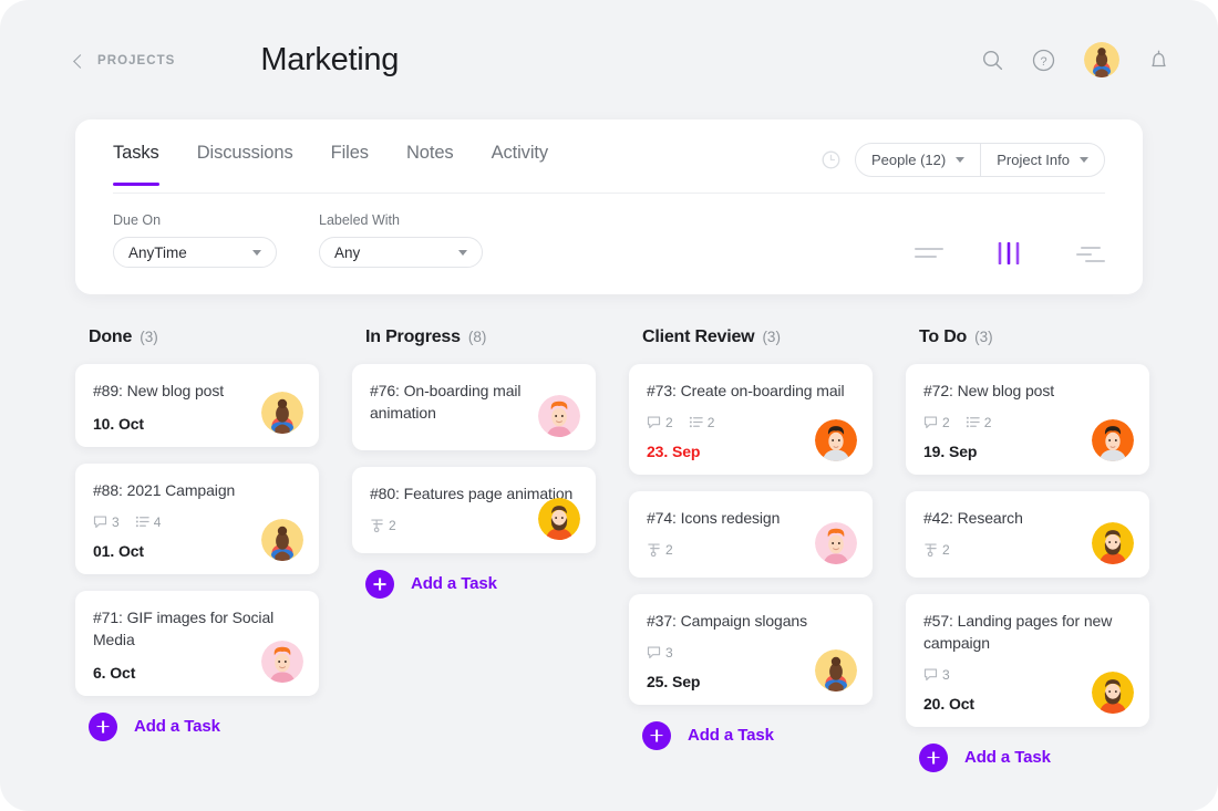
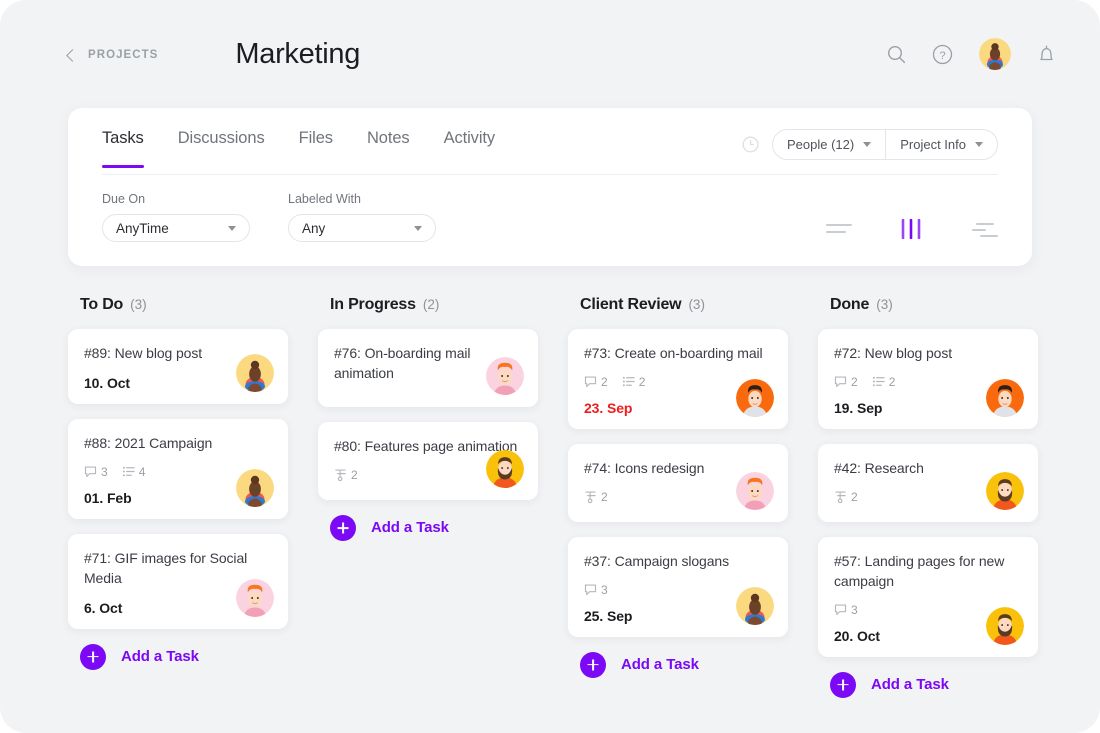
  PROJECTS
  Marketing
  ?
  Tasks
  Discussions
  Files
  Notes
  Activity
  People (12)
  Project Info
  Due On
  AnyTime
  Labeled With
  Any
- Done
+ To Do
  (3)
  #89: New blog post
  10. Oct
  #88: 2021 Campaign
  3
  4
- 01. Oct
+ 01. Feb
  #71: GIF images for Social Media
  6. Oct
  Add a Task
  In Progress
- (8)
+ (2)
  #76: On-boarding mail animation
  #80: Features page animation
  2
  Add a Task
  Client Review
  (3)
  #73: Create on-boarding mail
  2
  2
  23. Sep
  #74: Icons redesign
  2
  #37: Campaign slogans
  3
  25. Sep
  Add a Task
- To Do
+ Done
  (3)
  #72: New blog post
  2
  2
  19. Sep
  #42: Research
  2
  #57: Landing pages for new campaign
  3
  20. Oct
  Add a Task
